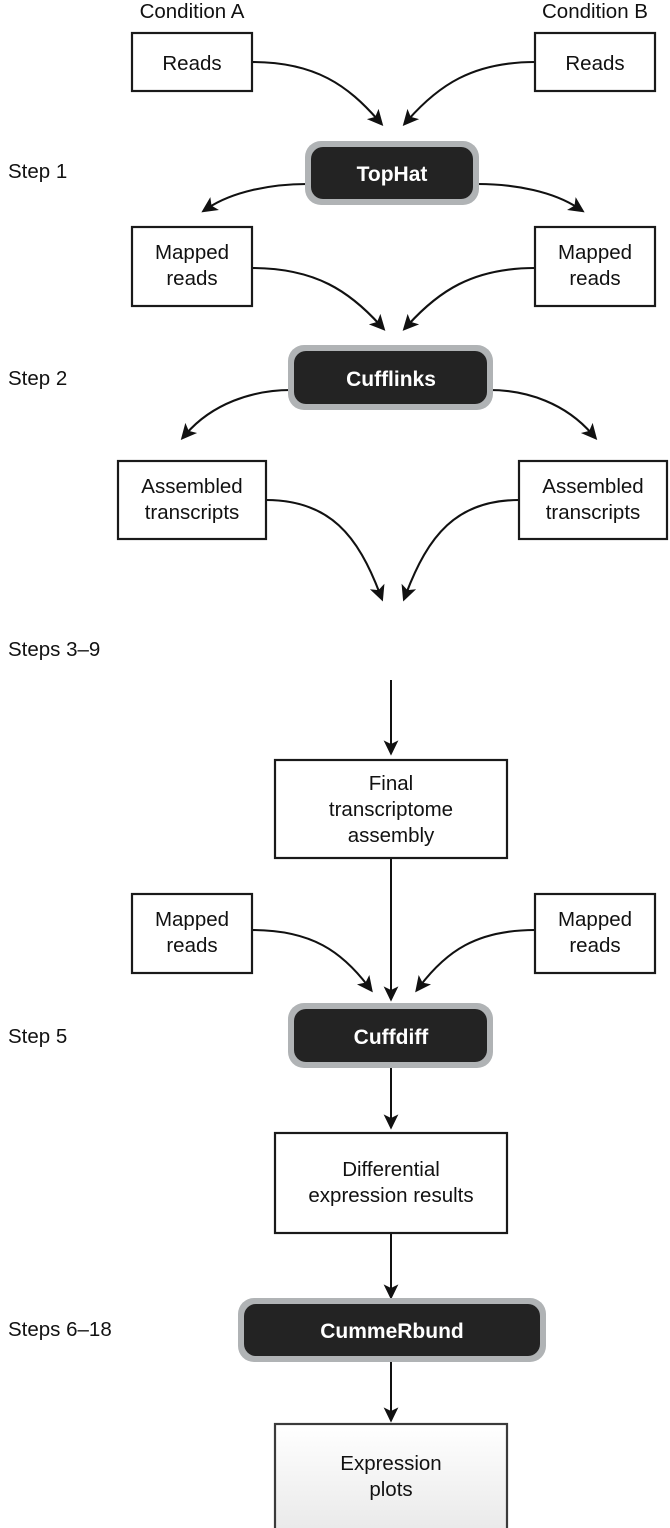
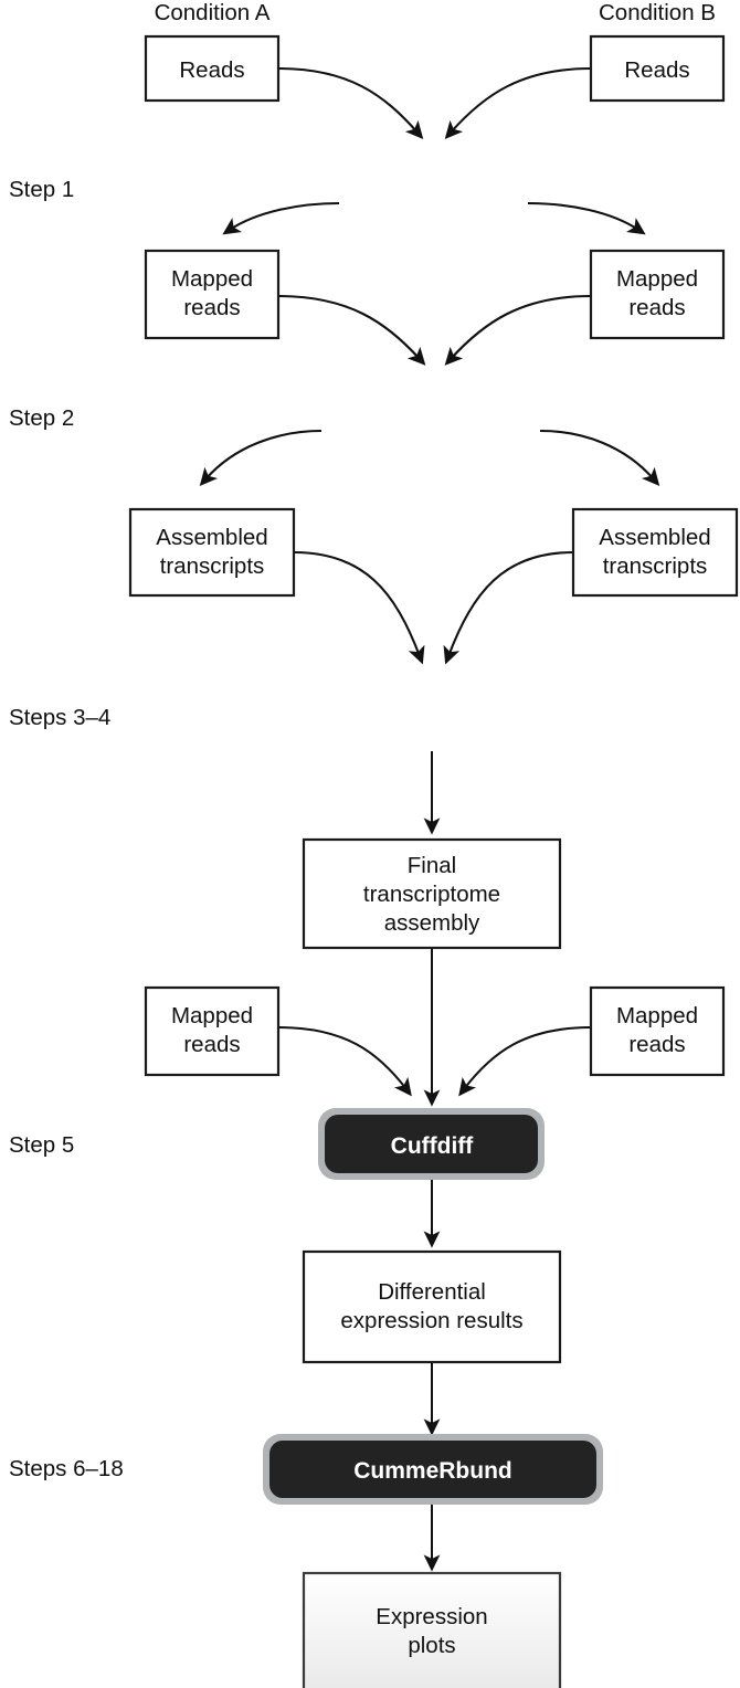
  Condition A
  Condition B
  Step 1
  Step 2
- Steps 3–9
+ Steps 3–4
  Step 5
  Steps 6–18
  Reads
  Reads
- TopHat
  Mapped
  reads
  Mapped
  reads
- Cufflinks
  Assembled
  transcripts
  Assembled
  transcripts
  Final
  transcriptome
  assembly
  Mapped
  reads
  Mapped
  reads
  Cuffdiff
  Differential
  expression results
  CummeRbund
  Expression
  plots
